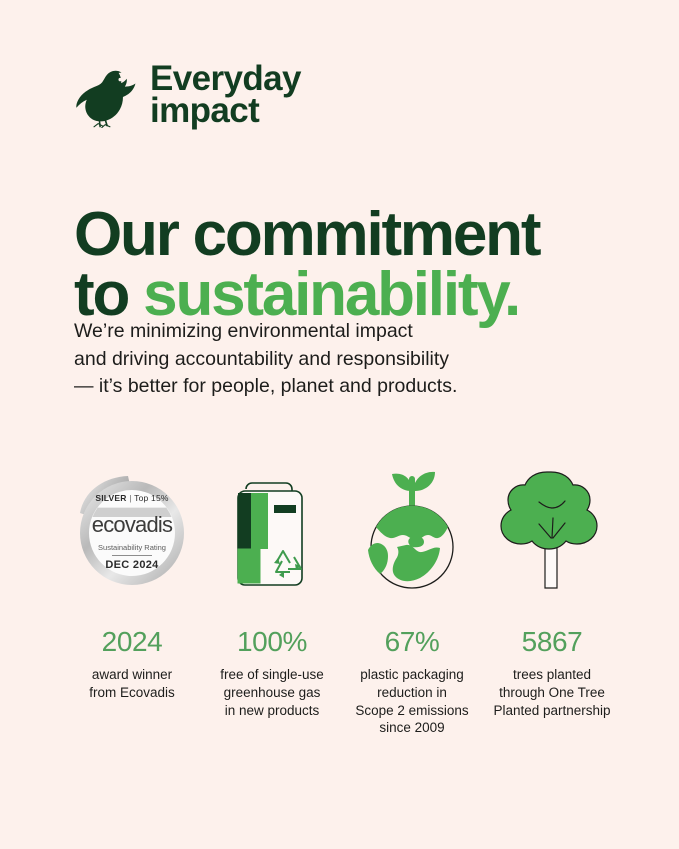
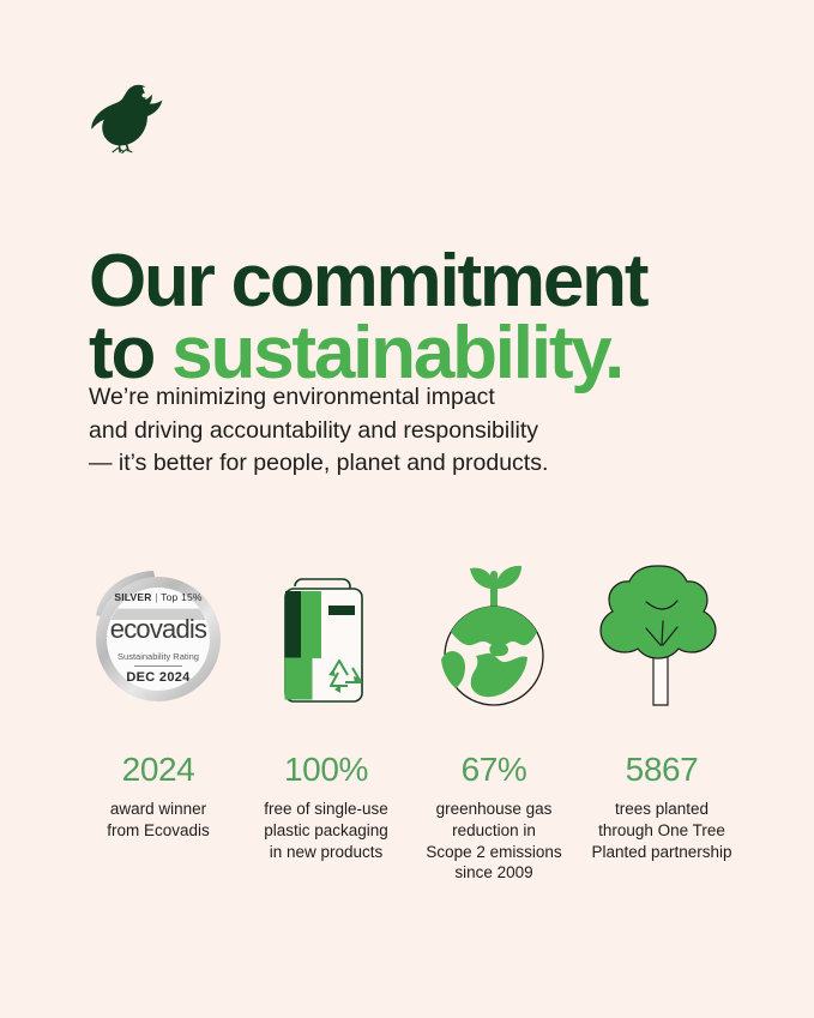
- Everyday
- impact
  Our commitment
  to sustainability.
  We’re minimizing environmental impact
  and driving accountability and responsibility
  — it’s better for people, planet and products.
  SILVER | Top 15%
  ecovadis
  Sustainability Rating
  DEC 2024
  2024
  award winner
  from Ecovadis
  100%
  free of single-use
- greenhouse gas
+ plastic packaging
  in new products
  67%
- plastic packaging
+ greenhouse gas
  reduction in
  Scope 2 emissions
  since 2009
  5867
  trees planted
  through One Tree
  Planted partnership
